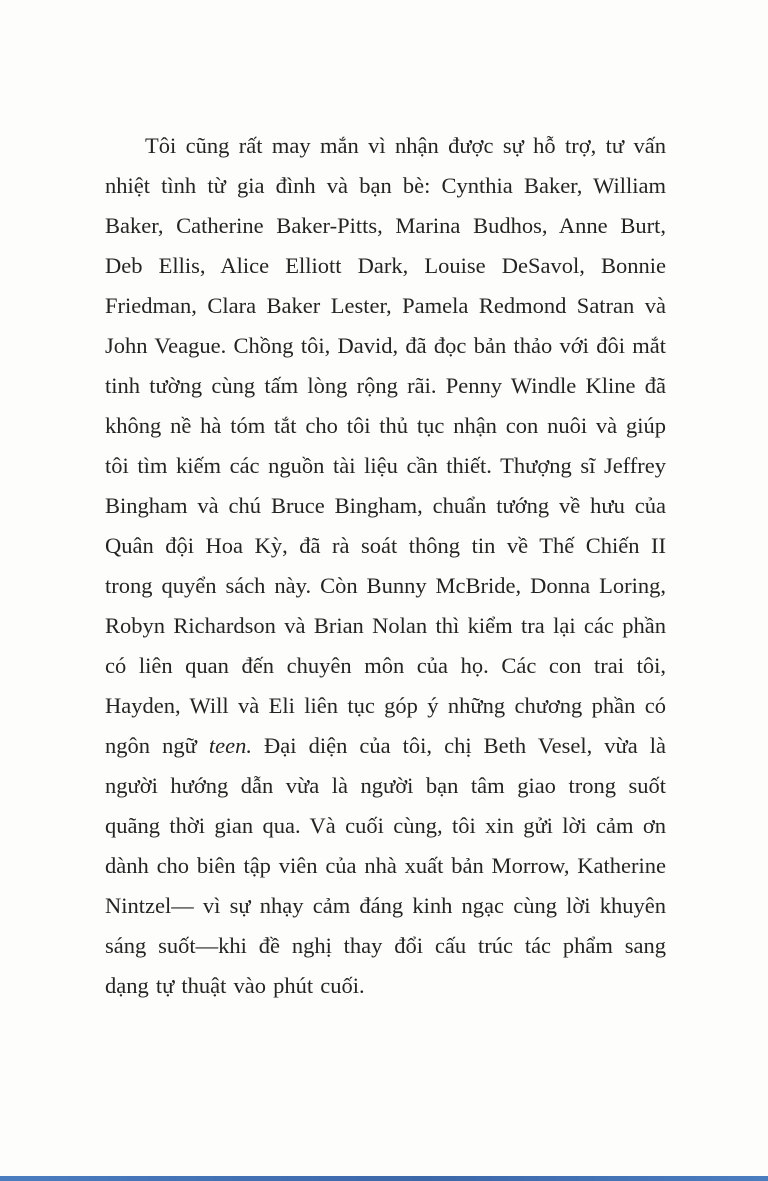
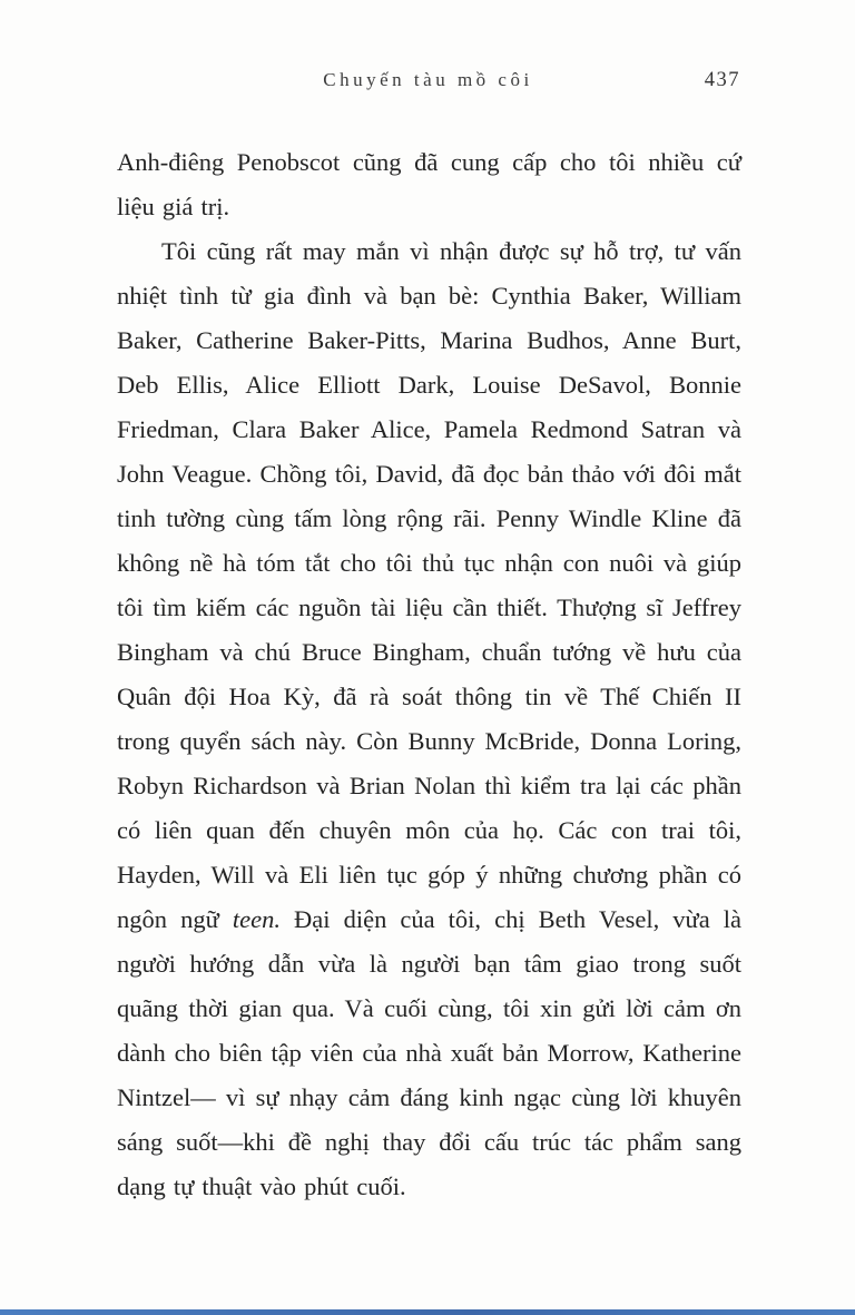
+ Chuyến tàu mồ côi
+ 437
+ Anh-điêng Penobscot cũng đã cung cấp cho tôi nhiều cứ liệu giá trị.
- Tôi cũng rất may mắn vì nhận được sự hỗ trợ, tư vấn nhiệt tình từ gia đình và bạn bè: Cynthia Baker, William Baker, Catherine Baker-Pitts, Marina Budhos, Anne Burt, Deb Ellis, Alice Elliott Dark, Louise DeSavol, Bonnie Friedman, Clara Baker Lester, Pamela Redmond Satran và John Veague. Chồng tôi, David, đã đọc bản thảo với đôi mắt tinh tường cùng tấm lòng rộng rãi. Penny Windle Kline đã không nề hà tóm tắt cho tôi thủ tục nhận con nuôi và giúp tôi tìm kiếm các nguồn tài liệu cần thiết. Thượng sĩ Jeffrey Bingham và chú Bruce Bingham, chuẩn tướng về hưu của Quân đội Hoa Kỳ, đã rà soát thông tin về Thế Chiến II trong quyển sách này. Còn Bunny McBride, Donna Loring, Robyn Richardson và Brian Nolan thì kiểm tra lại các phần có liên quan đến chuyên môn của họ. Các con trai tôi, Hayden, Will và Eli liên tục góp ý những chương phần có ngôn ngữ teen. Đại diện của tôi, chị Beth Vesel, vừa là người hướng dẫn vừa là người bạn tâm giao trong suốt quãng thời gian qua. Và cuối cùng, tôi xin gửi lời cảm ơn dành cho biên tập viên của nhà xuất bản Morrow, Katherine Nintzel— vì sự nhạy cảm đáng kinh ngạc cùng lời khuyên sáng suốt—khi đề nghị thay đổi cấu trúc tác phẩm sang dạng tự thuật vào phút cuối.
+ Tôi cũng rất may mắn vì nhận được sự hỗ trợ, tư vấn nhiệt tình từ gia đình và bạn bè: Cynthia Baker, William Baker, Catherine Baker-Pitts, Marina Budhos, Anne Burt, Deb Ellis, Alice Elliott Dark, Louise DeSavol, Bonnie Friedman, Clara Baker Alice, Pamela Redmond Satran và John Veague. Chồng tôi, David, đã đọc bản thảo với đôi mắt tinh tường cùng tấm lòng rộng rãi. Penny Windle Kline đã không nề hà tóm tắt cho tôi thủ tục nhận con nuôi và giúp tôi tìm kiếm các nguồn tài liệu cần thiết. Thượng sĩ Jeffrey Bingham và chú Bruce Bingham, chuẩn tướng về hưu của Quân đội Hoa Kỳ, đã rà soát thông tin về Thế Chiến II trong quyển sách này. Còn Bunny McBride, Donna Loring, Robyn Richardson và Brian Nolan thì kiểm tra lại các phần có liên quan đến chuyên môn của họ. Các con trai tôi, Hayden, Will và Eli liên tục góp ý những chương phần có ngôn ngữ teen. Đại diện của tôi, chị Beth Vesel, vừa là người hướng dẫn vừa là người bạn tâm giao trong suốt quãng thời gian qua. Và cuối cùng, tôi xin gửi lời cảm ơn dành cho biên tập viên của nhà xuất bản Morrow, Katherine Nintzel— vì sự nhạy cảm đáng kinh ngạc cùng lời khuyên sáng suốt—khi đề nghị thay đổi cấu trúc tác phẩm sang dạng tự thuật vào phút cuối.
